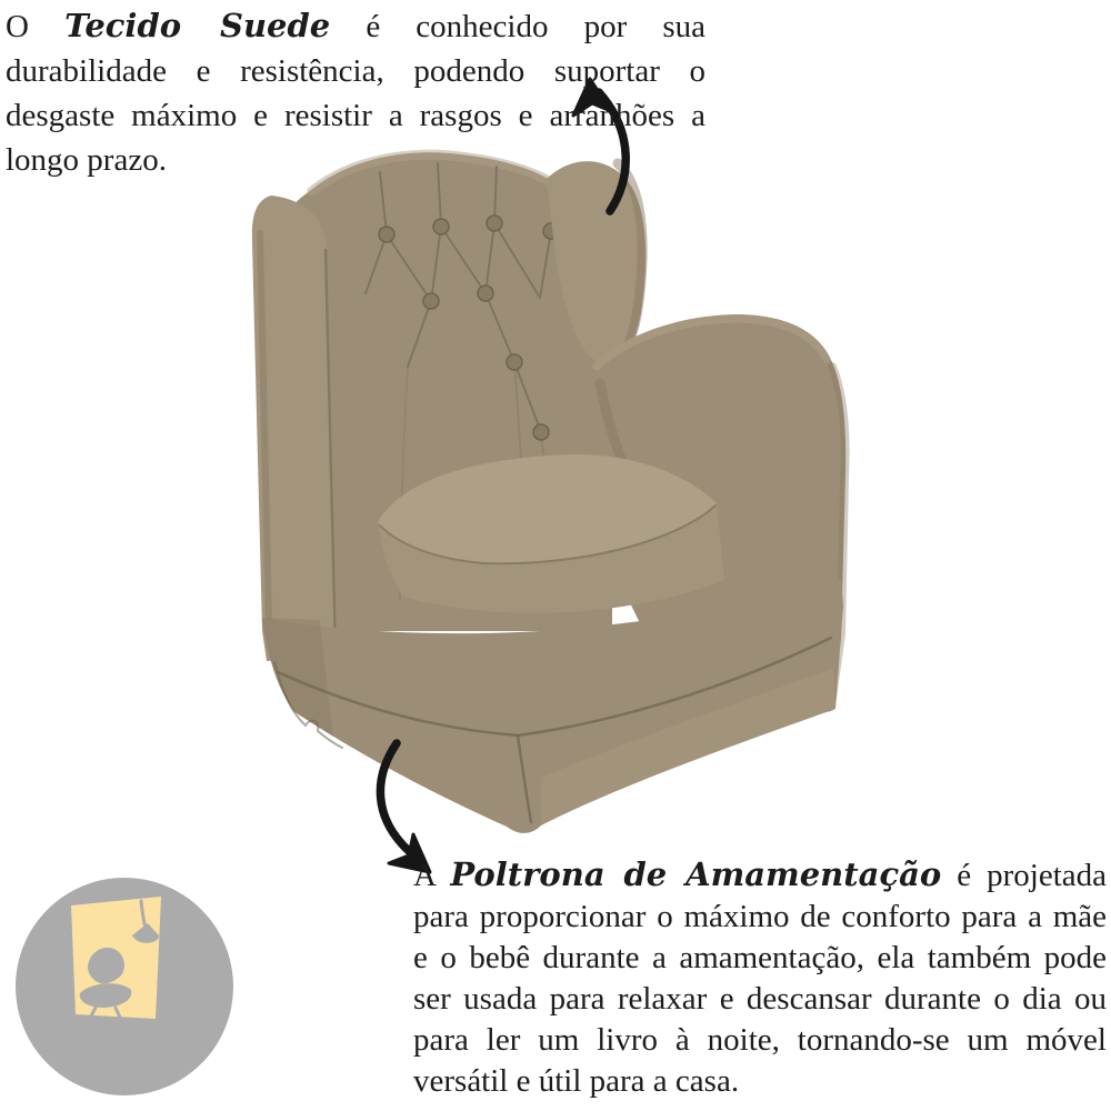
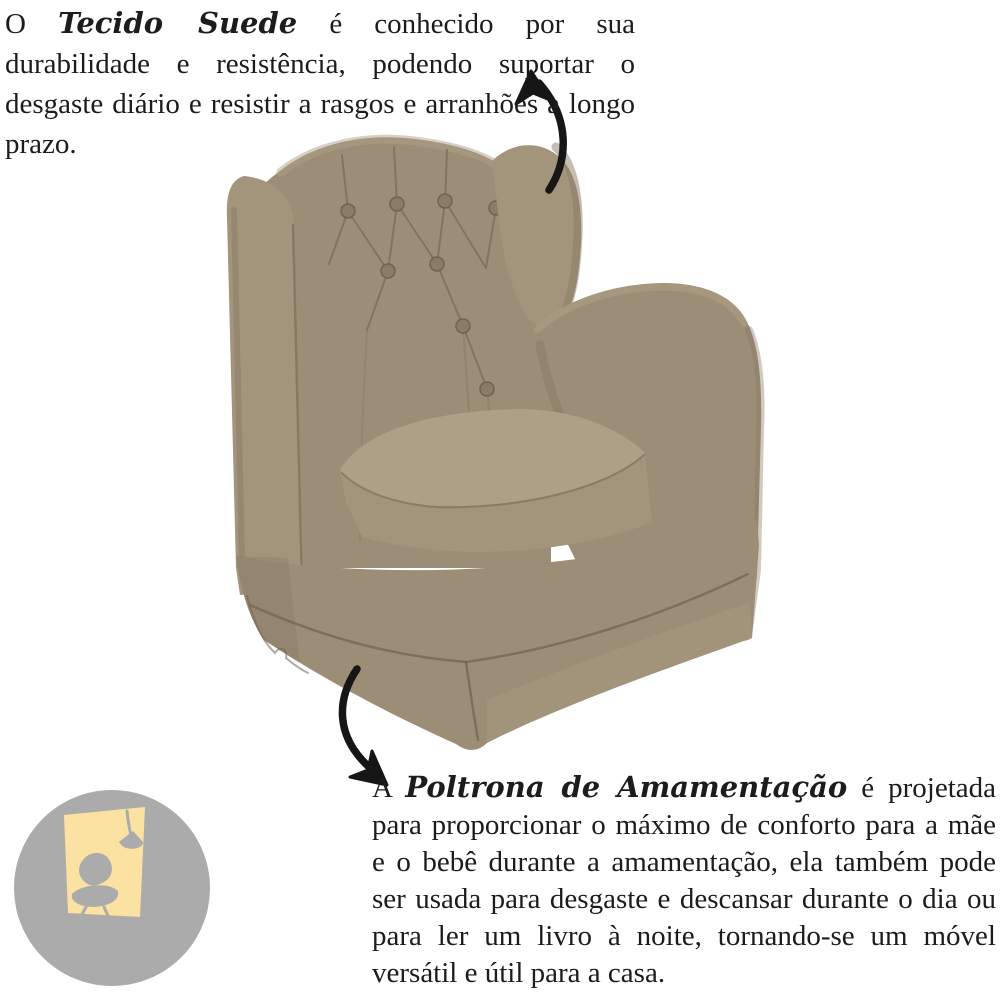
- O Tecido Suede é conhecido por sua durabilidade e resistência, podendo suportar o desgaste máximo e resistir a rasgos e arranhões a longo prazo.
+ O Tecido Suede é conhecido por sua durabilidade e resistência, podendo suportar o desgaste diário e resistir a rasgos e arranhões a longo prazo.
- A Poltrona de Amamentação é projetada para proporcionar o máximo de conforto para a mãe e o bebê durante a amamentação, ela também pode ser usada para relaxar e descansar durante o dia ou para ler um livro à noite, tornando-se um móvel versátil e útil para a casa.
+ A Poltrona de Amamentação é projetada para proporcionar o máximo de conforto para a mãe e o bebê durante a amamentação, ela também pode ser usada para desgaste e descansar durante o dia ou para ler um livro à noite, tornando-se um móvel versátil e útil para a casa.
